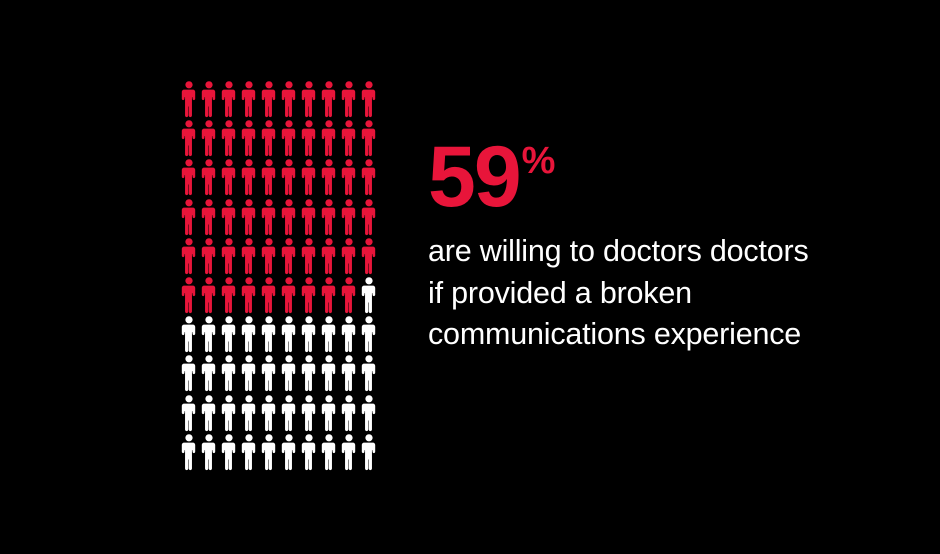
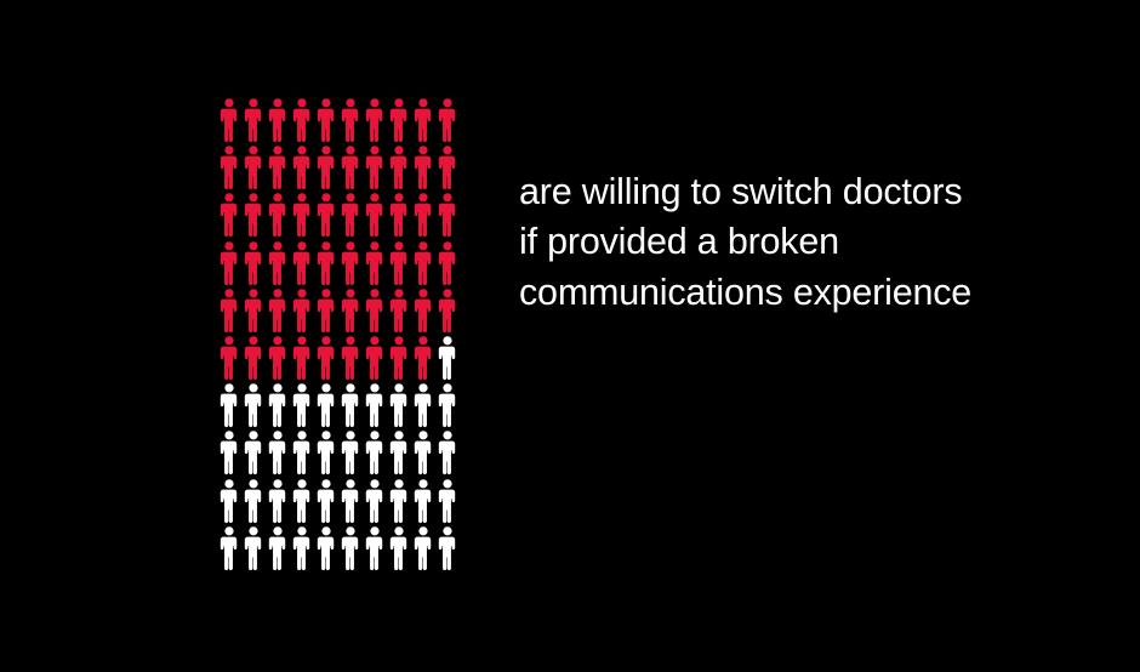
- 59
- %
- are willing to doctors doctors
+ are willing to switch doctors
  if provided a broken
  communications experience
